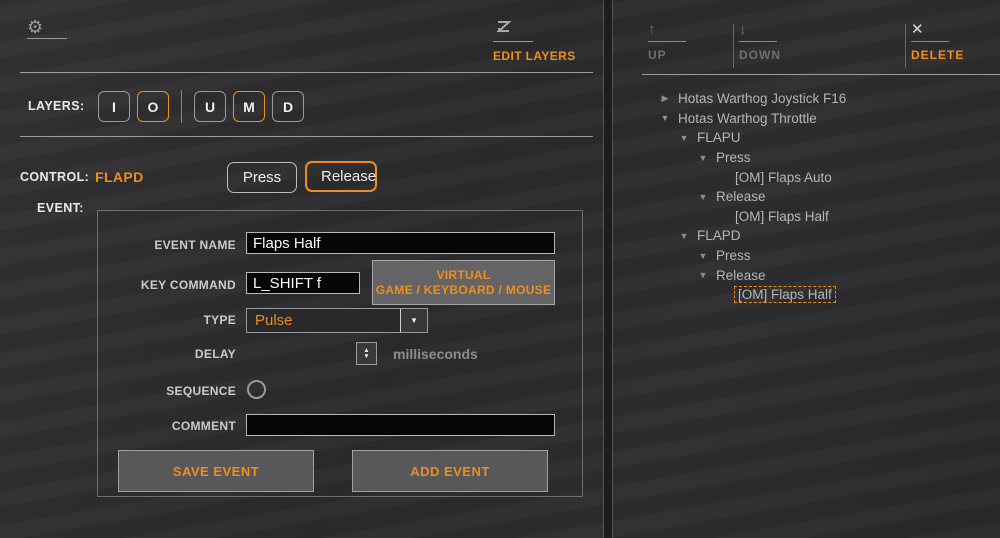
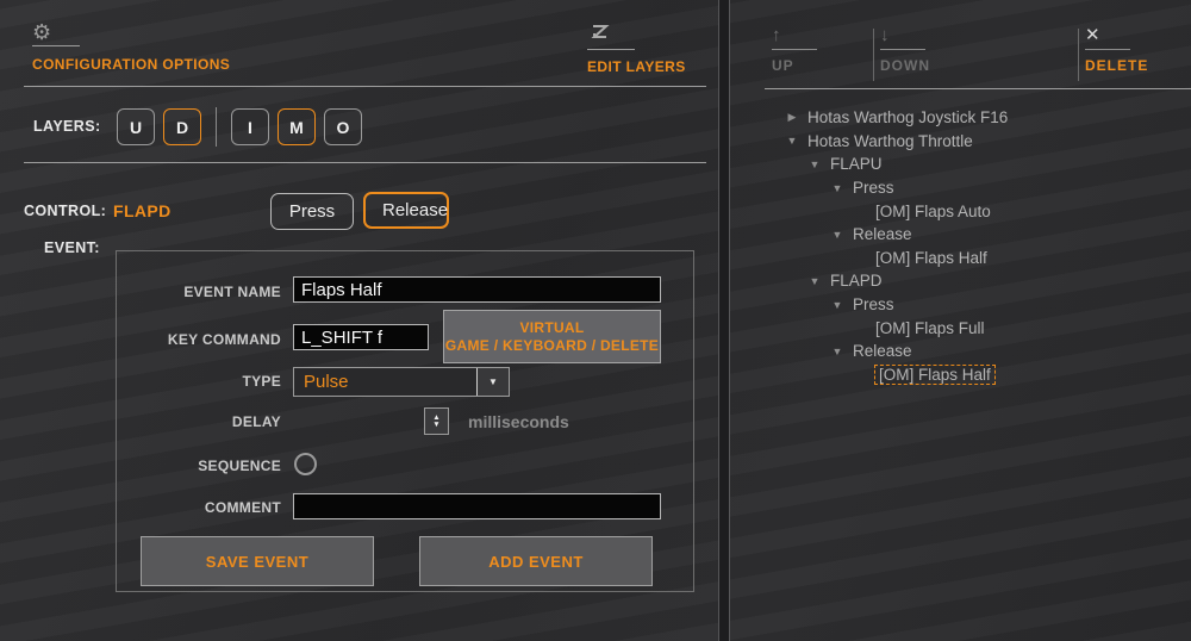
  ⚙
+ CONFIGURATION OPTIONS
  EDIT LAYERS
  LAYERS:
- I
+ U
- O
+ D
- U
+ I
  M
- D
+ O
  CONTROL:
  FLAPD
  Press
  Release
  EVENT:
  EVENT NAME
  Flaps Half
  KEY COMMAND
  L_SHIFT f
  VIRTUAL
- GAME / KEYBOARD / MOUSE
+ GAME / KEYBOARD / DELETE
  TYPE
  Pulse
  ▼
  DELAY
  milliseconds
  SEQUENCE
  COMMENT
  SAVE EVENT
  ADD EVENT
  ↑
  UP
  ↓
  DOWN
  ✕
  DELETE
  ▶
  Hotas Warthog Joystick F16
  ▼
  Hotas Warthog Throttle
  ▼
  FLAPU
  ▼
  Press
  [OM] Flaps Auto
  ▼
  Release
  [OM] Flaps Half
  ▼
  FLAPD
  ▼
  Press
+ [OM] Flaps Full
  ▼
  Release
  [OM] Flaps Half
